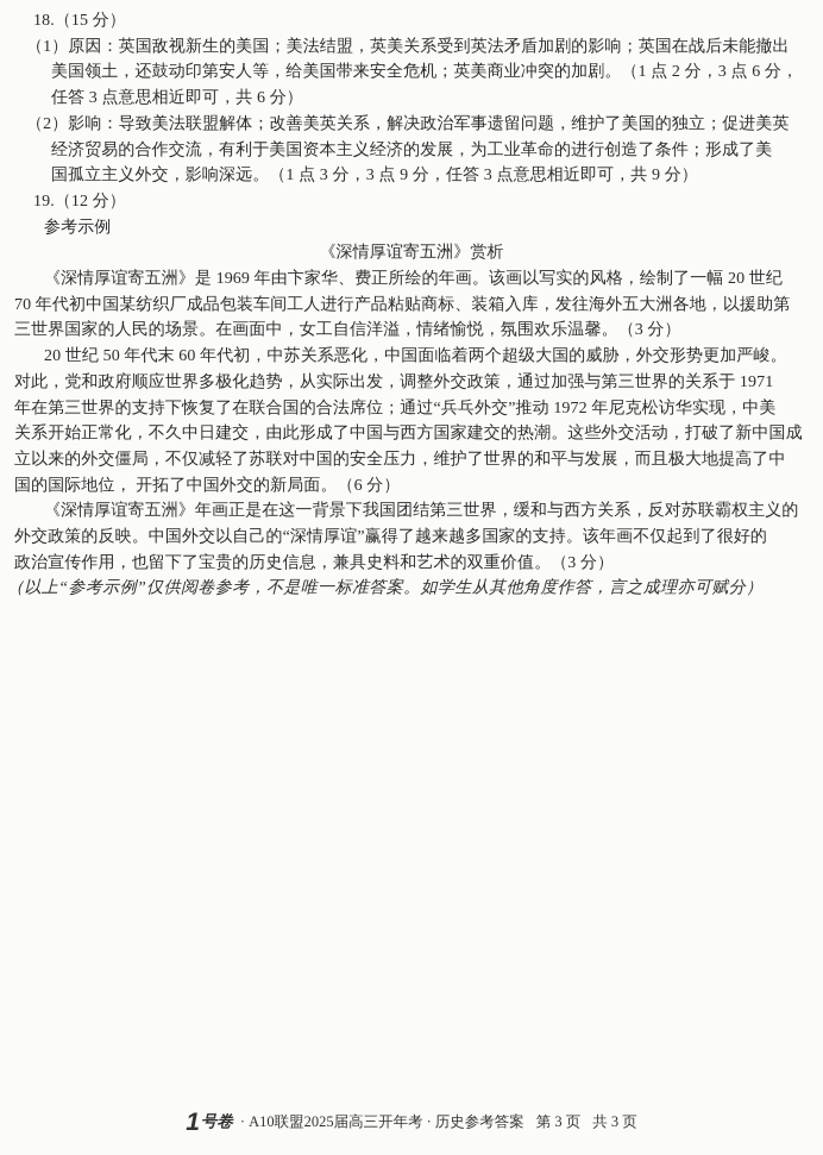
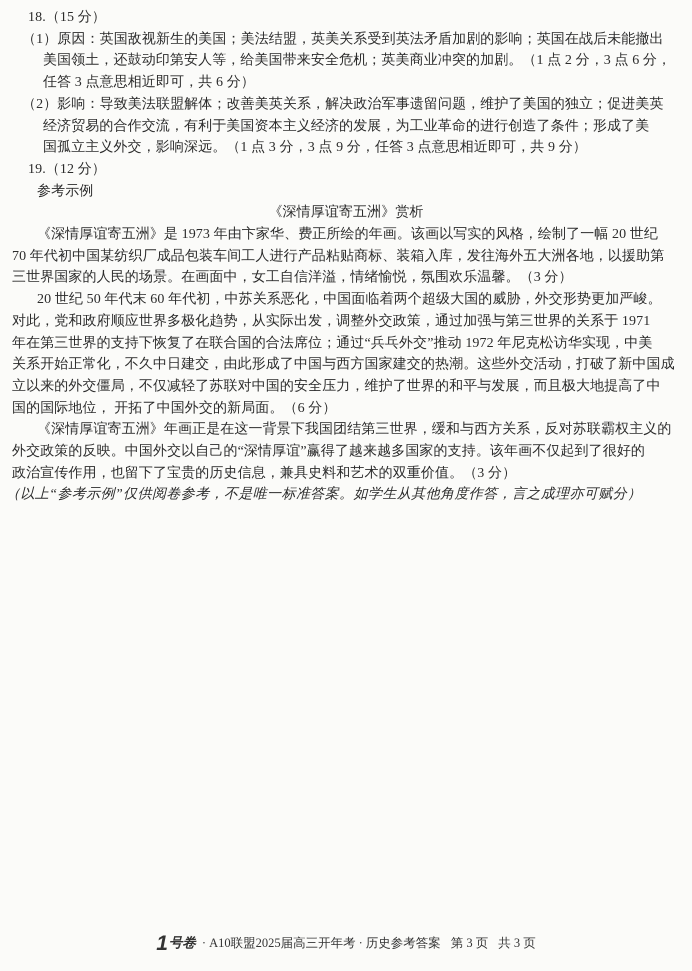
  18.（15 分）
  （1）原因：英国敌视新生的美国；美法结盟，英美关系受到英法矛盾加剧的影响；英国在战后未能撤出
  美国领土，还鼓动印第安人等，给美国带来安全危机；英美商业冲突的加剧。（1 点 2 分，3 点 6 分，
  任答 3 点意思相近即可，共 6 分）
  （2）影响：导致美法联盟解体；改善美英关系，解决政治军事遗留问题，维护了美国的独立；促进美英
  经济贸易的合作交流，有利于美国资本主义经济的发展，为工业革命的进行创造了条件；形成了美
  国孤立主义外交，影响深远。（1 点 3 分，3 点 9 分，任答 3 点意思相近即可，共 9 分）
  19.（12 分）
  参考示例
  《深情厚谊寄五洲》赏析
- 《深情厚谊寄五洲》是 1969 年由卞家华、费正所绘的年画。该画以写实的风格，绘制了一幅 20 世纪
+ 《深情厚谊寄五洲》是 1973 年由卞家华、费正所绘的年画。该画以写实的风格，绘制了一幅 20 世纪
  70 年代初中国某纺织厂成品包装车间工人进行产品粘贴商标、装箱入库，发往海外五大洲各地，以援助第
  三世界国家的人民的场景。在画面中，女工自信洋溢，情绪愉悦，氛围欢乐温馨。（3 分）
  20 世纪 50 年代末 60 年代初，中苏关系恶化，中国面临着两个超级大国的威胁，外交形势更加严峻。
  对此，党和政府顺应世界多极化趋势，从实际出发，调整外交政策，通过加强与第三世界的关系于 1971
  年在第三世界的支持下恢复了在联合国的合法席位；通过“兵乓外交”推动 1972 年尼克松访华实现，中美
  关系开始正常化，不久中日建交，由此形成了中国与西方国家建交的热潮。这些外交活动，打破了新中国成
  立以来的外交僵局，不仅减轻了苏联对中国的安全压力，维护了世界的和平与发展，而且极大地提高了中
  国的国际地位， 开拓了中国外交的新局面。（6 分）
  《深情厚谊寄五洲》年画正是在这一背景下我国团结第三世界，缓和与西方关系，反对苏联霸权主义的
  外交政策的反映。中国外交以自己的“深情厚谊”赢得了越来越多国家的支持。该年画不仅起到了很好的
  政治宣传作用，也留下了宝贵的历史信息，兼具史料和艺术的双重价值。（3 分）
  （以上“参考示例”仅供阅卷参考，不是唯一标准答案。如学生从其他角度作答，言之成理亦可赋分）
  1号卷 · A10联盟2025届高三开年考 · 历史参考答案 第 3 页 共 3 页
